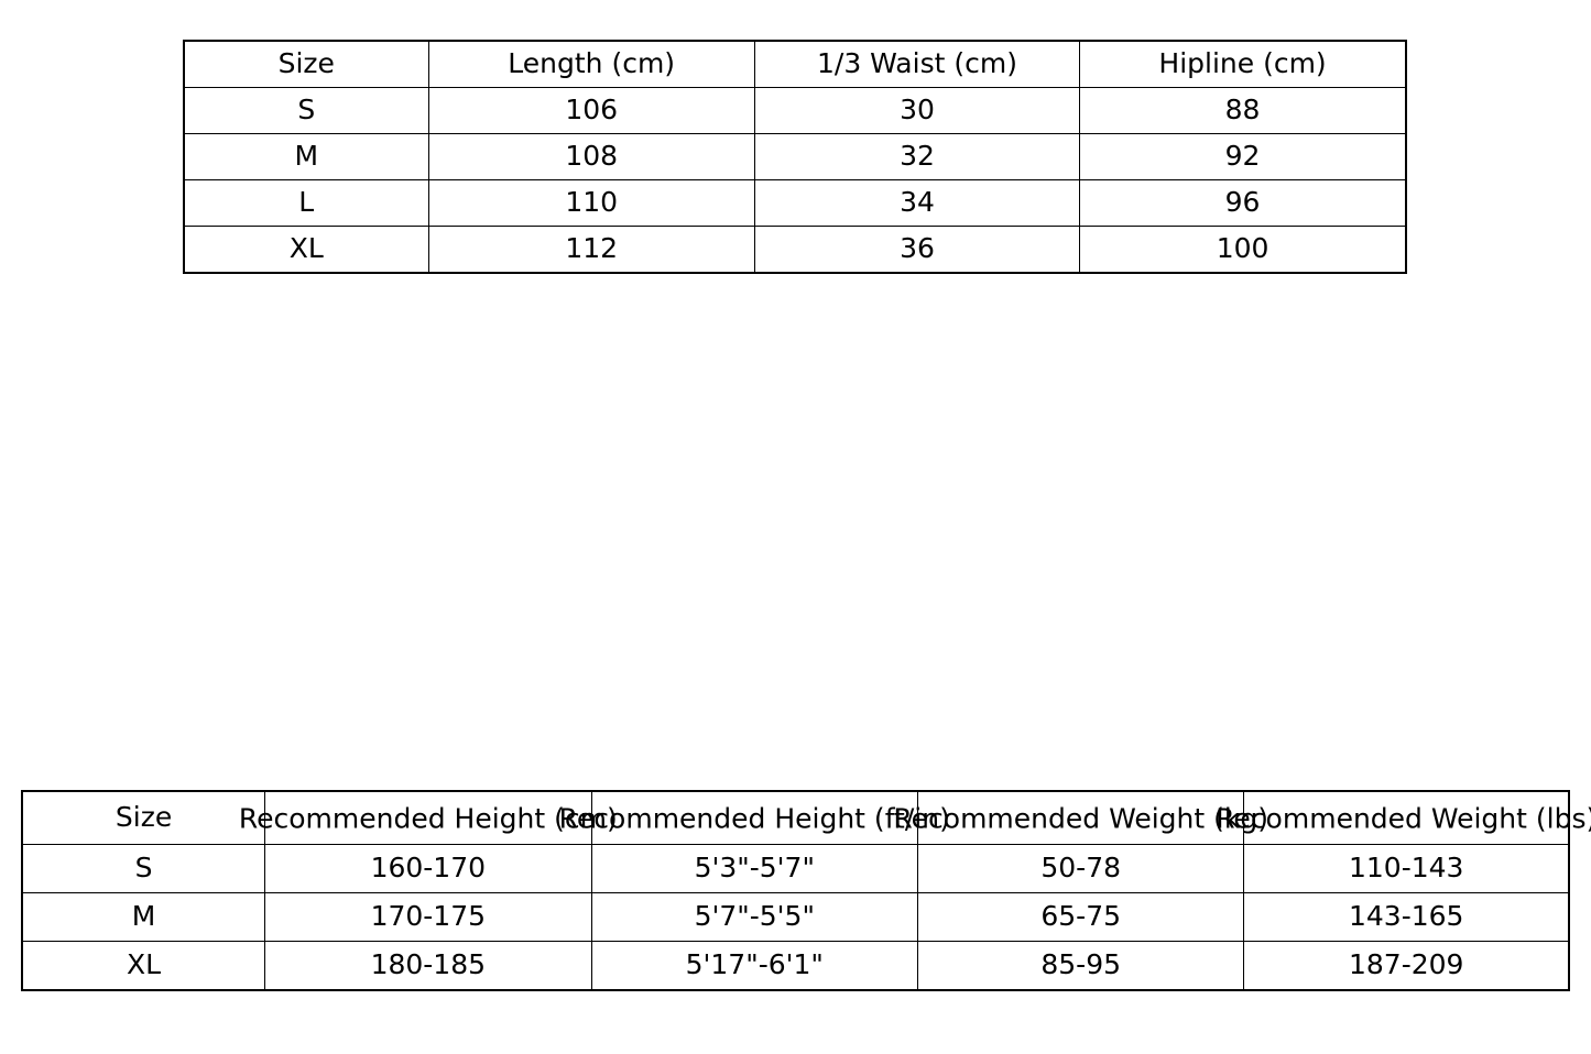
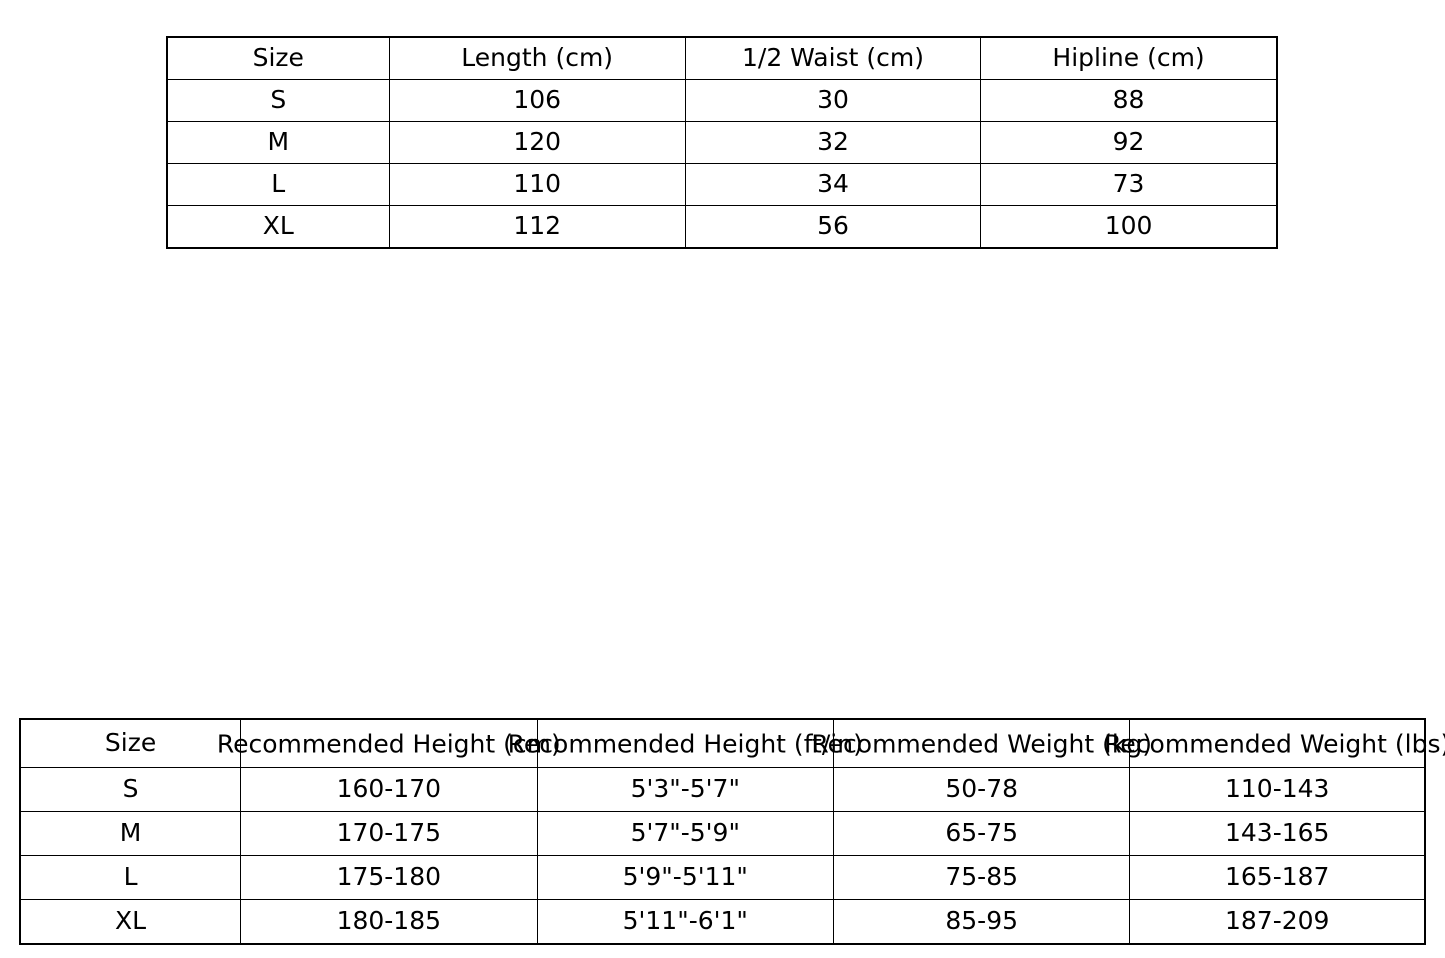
- Size	Length (cm)	1/3 Waist (cm)	Hipline (cm)
+ Size	Length (cm)	1/2 Waist (cm)	Hipline (cm)
  S	106	30	88
- M	108	32	92
+ M	120	32	92
- L	110	34	96
+ L	110	34	73
- XL	112	36	100
+ XL	112	56	100
  Size	Recommended Height (cm)	Recommended Height (ft/in)	Recommended Weight (kg)	Recommended Weight (lbs
  S	160-170	5'3"-5'7"	50-78	110-143
- M	170-175	5'7"-5'5"	65-75	143-165
+ M	170-175	5'7"-5'9"	65-75	143-165
+ L	175-180	5'9"-5'11"	75-85	165-187
- XL	180-185	5'17"-6'1"	85-95	187-209
+ XL	180-185	5'11"-6'1"	85-95	187-209
